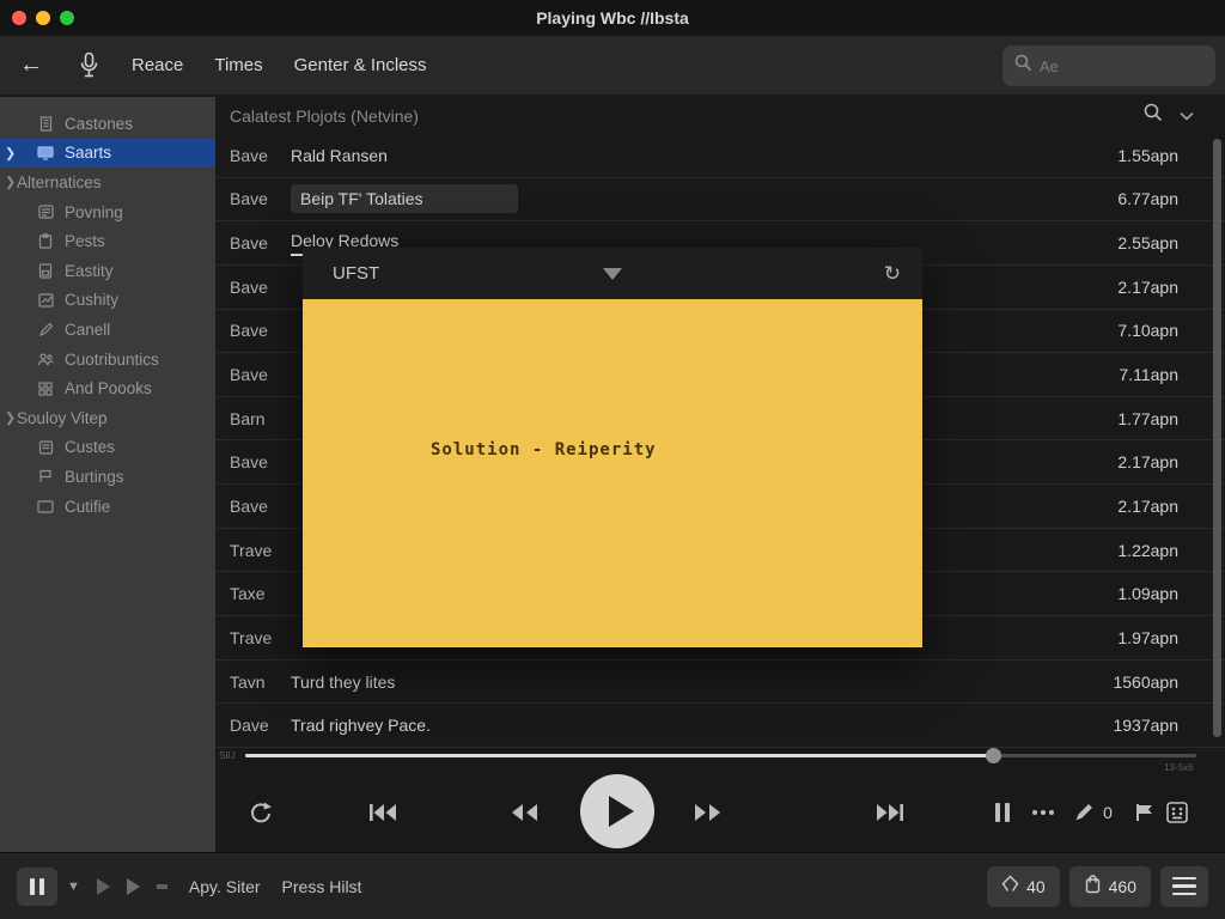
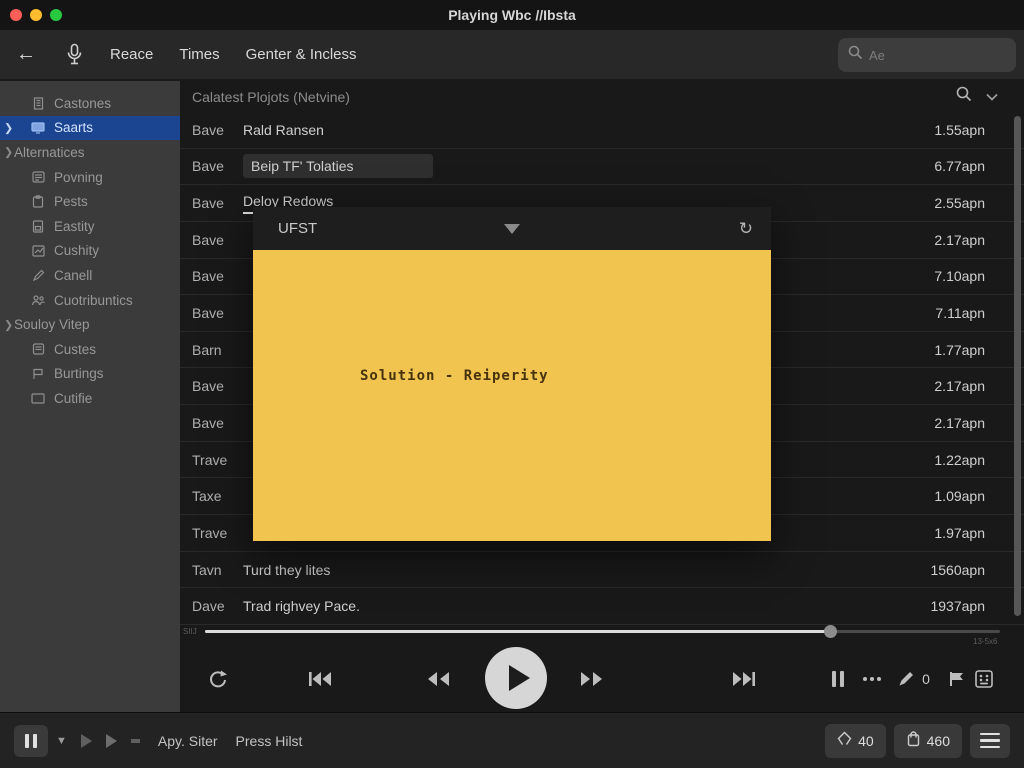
  Playing Wbc //Ibsta
  ←
  Reace
  Times
  Genter & Incless
  Ae
  Castones
  ❯
  Saarts
  ❯
  Alternatices
  Povning
  Pests
  Eastity
  Cushity
  Canell
  Cuotribuntics
- And Poooks
  ❯
  Souloy Vitep
  Custes
  Burtings
  Cutifie
  Calatest Plojots (Netvine)
  Bave
  Rald Ransen
  1.55apn
  Bave
  Beip TF' Tolaties
  6.77apn
  Bave
  Deloy Redows
  2.55apn
  Bave
  2.17apn
  Bave
  7.10apn
  Bave
  7.11apn
  Barn
  1.77apn
  Bave
  2.17apn
  Bave
  2.17apn
  Trave
  1.22apn
  Taxe
  1.09apn
  Trave
  1.97apn
  Tavn
  Turd they lites
  1560apn
  Dave
  Trad righvey Pace.
  1937apn
  SIIJ
  13-5x6
  0
  UFST
  ↻
  Solution - Reiperity
  ▼
  Apy. Siter
  Press Hilst
  40
  460
